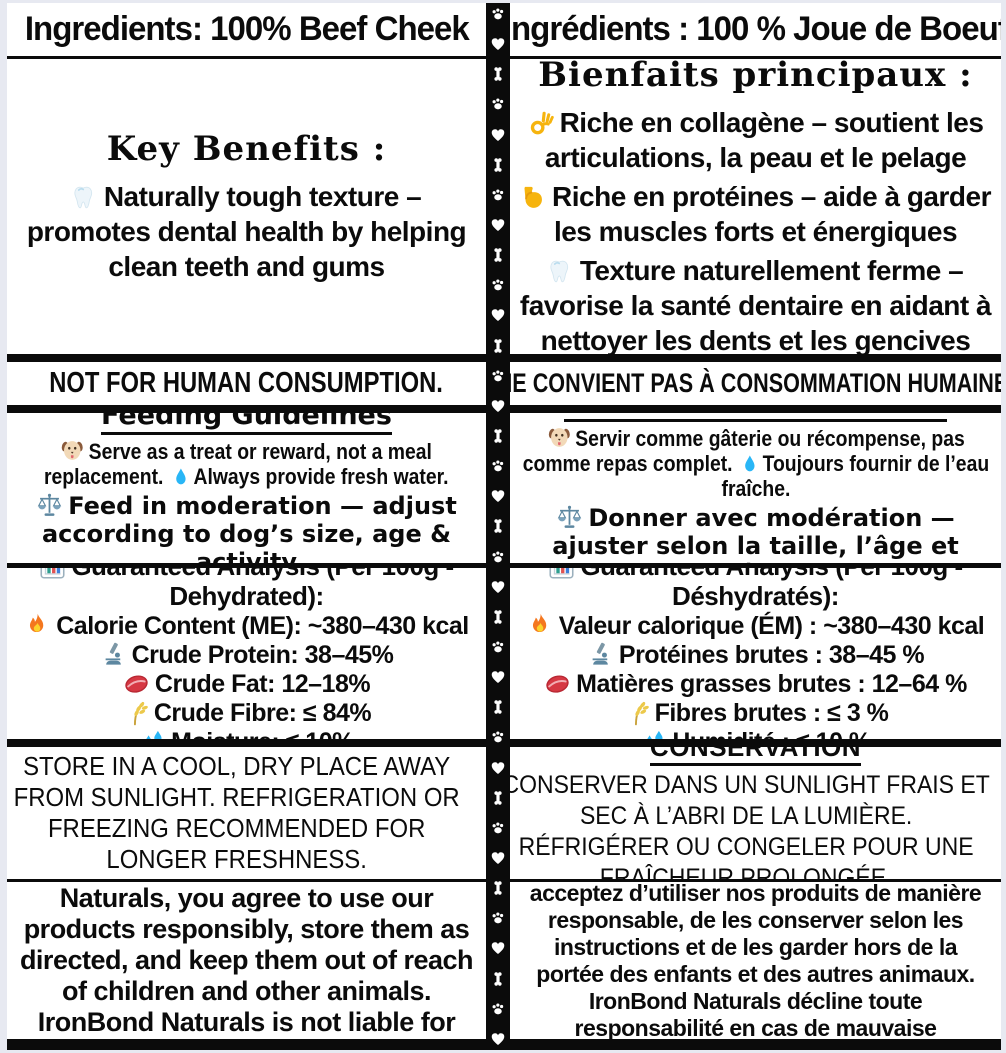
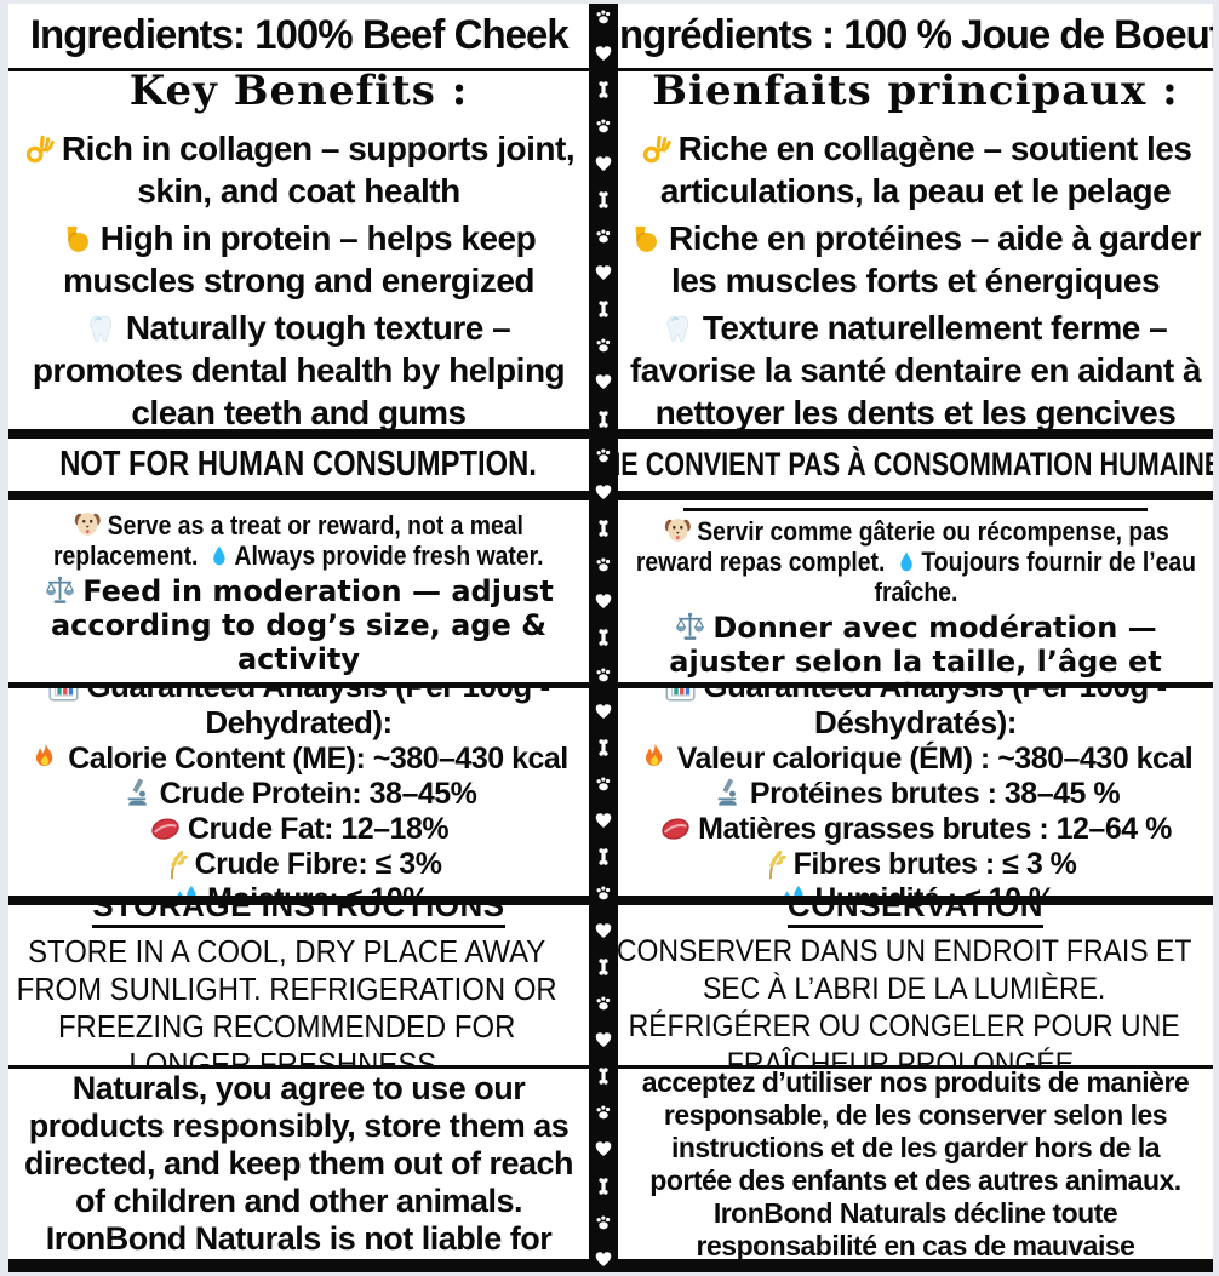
  Ingredients: 100% Beef Cheek
  Key Benefits :
+ Rich in collagen – supports joint, skin, and coat health
+ High in protein – helps keep muscles strong and energized
  Naturally tough texture – promotes dental health by helping clean teeth and gums
  NOT FOR HUMAN CONSUMPTION.
- Feeding Guidelines
  Serve as a treat or reward, not a meal replacement. Always provide fresh water.
  Feed in moderation — adjust according to dog’s size, age & activity
  Calorie Content (ME): ~380–430 kcal
  Crude Protein: 38–45%
  Crude Fat: 12–18%
- Crude Fibre: ≤ 84%
+ Crude Fibre: ≤ 3%
+ STORAGE INSTRUCTIONS
  STORE IN A COOL, DRY PLACE AWAY FROM SUNLIGHT. REFRIGERATION OR FREEZING RECOMMENDED FOR LONGER FRESHNESS.
  Naturals, you agree to use our products responsibly, store them as directed, and keep them out of reach of children and other animals. IronBond Naturals is not liable for
  ngrédients : 100 % Joue de Boeu
  Bienfaits principaux :
  Riche en collagène – soutient les articulations, la peau et le pelage
  Riche en protéines – aide à garder les muscles forts et énergiques
  Texture naturellement ferme – favorise la santé dentaire en aidant à nettoyer les dents et les gencives
  E CONVIENT PAS À CONSOMMATION HUMAIN
- Servir comme gâterie ou récompense, pas comme repas complet. Toujours fournir de l’eau fraîche.
+ Servir comme gâterie ou récompense, pas reward repas complet. Toujours fournir de l’eau fraîche.
  Donner avec modération — ajuster selon la taille, l’âge et
  Valeur calorique (ÉM) : ~380–430 kcal
  Protéines brutes : 38–45 %
  Matières grasses brutes : 12–64 %
  Fibres brutes : ≤ 3 %
  CONSERVATION
- CONSERVER DANS UN SUNLIGHT FRAIS ET SEC À L’ABRI DE LA LUMIÈRE. RÉFRIGÉRER OU CONGELER POUR UNE FRAÎCHEUR PROLONGÉE.
+ CONSERVER DANS UN ENDROIT FRAIS ET SEC À L’ABRI DE LA LUMIÈRE. RÉFRIGÉRER OU CONGELER POUR UNE FRAÎCHEUR PROLONGÉE.
  acceptez d’utiliser nos produits de manière responsable, de les conserver selon les instructions et de les garder hors de la portée des enfants et des autres animaux. IronBond Naturals décline toute responsabilité en cas de mauvaise
